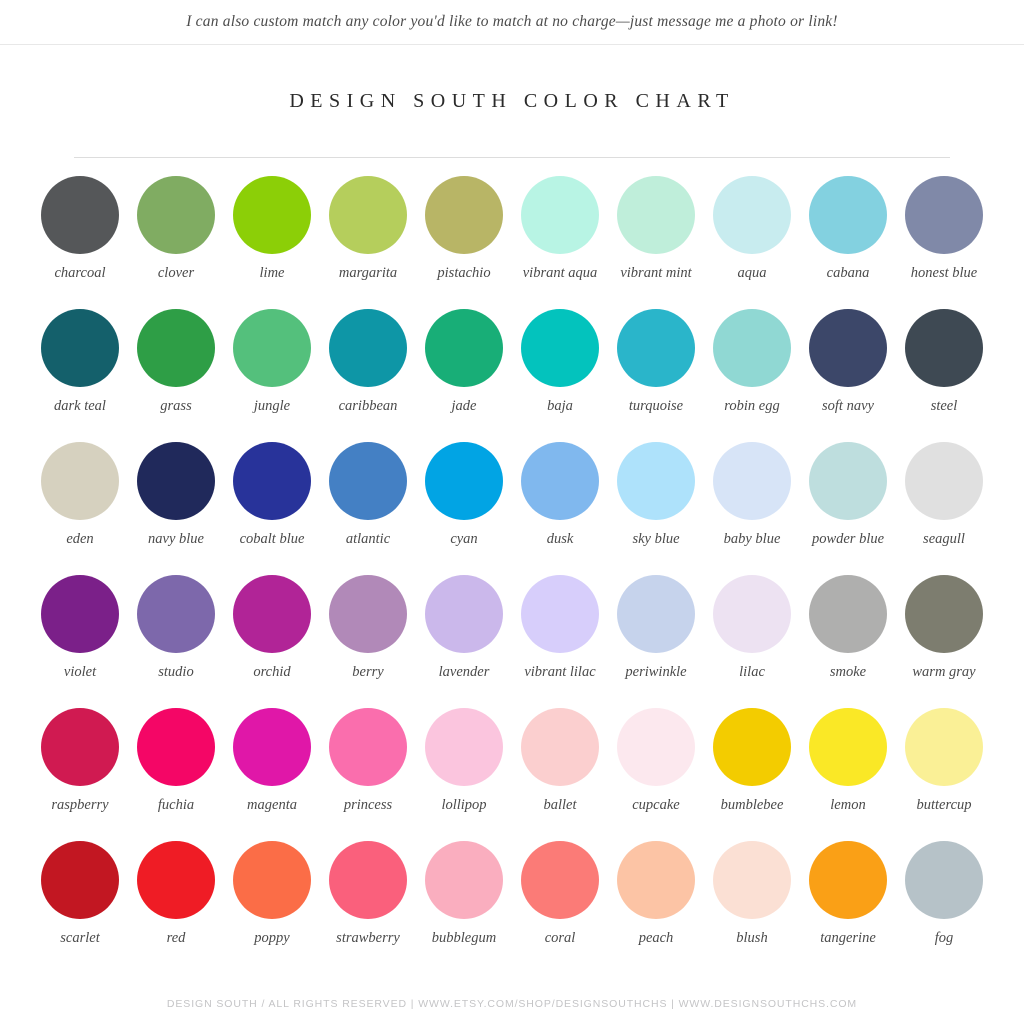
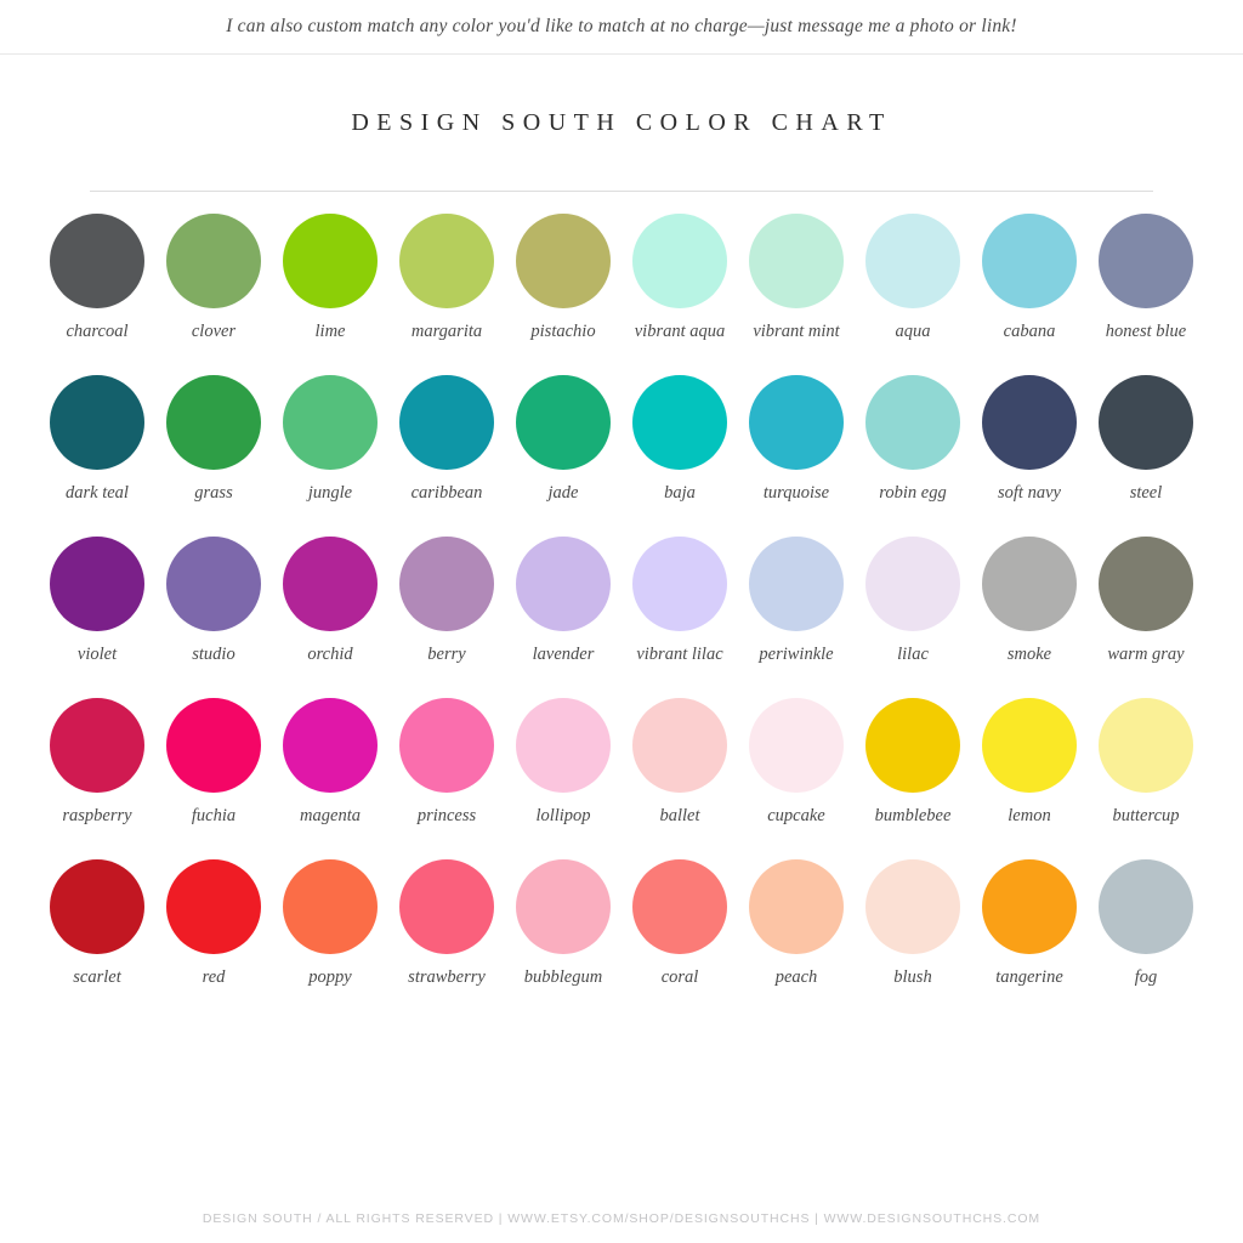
  I can also custom match any color you'd like to match at no charge—just message me a photo or link!
  DESIGN SOUTH COLOR CHART
  charcoal
  clover
  lime
  margarita
  pistachio
  vibrant aqua
  vibrant mint
  aqua
  cabana
  honest blue
  dark teal
  grass
  jungle
  caribbean
  jade
  baja
  turquoise
  robin egg
  soft navy
  steel
- eden
- navy blue
- cobalt blue
- atlantic
- cyan
- dusk
- sky blue
- baby blue
- powder blue
- seagull
  violet
  studio
  orchid
  berry
  lavender
  vibrant lilac
  periwinkle
  lilac
  smoke
  warm gray
  raspberry
  fuchia
  magenta
  princess
  lollipop
  ballet
  cupcake
  bumblebee
  lemon
  buttercup
  scarlet
  red
  poppy
  strawberry
  bubblegum
  coral
  peach
  blush
  tangerine
  fog
  DESIGN SOUTH / ALL RIGHTS RESERVED | WWW.ETSY.COM/SHOP/DESIGNSOUTHCHS | WWW.DESIGNSOUTHCHS.COM
